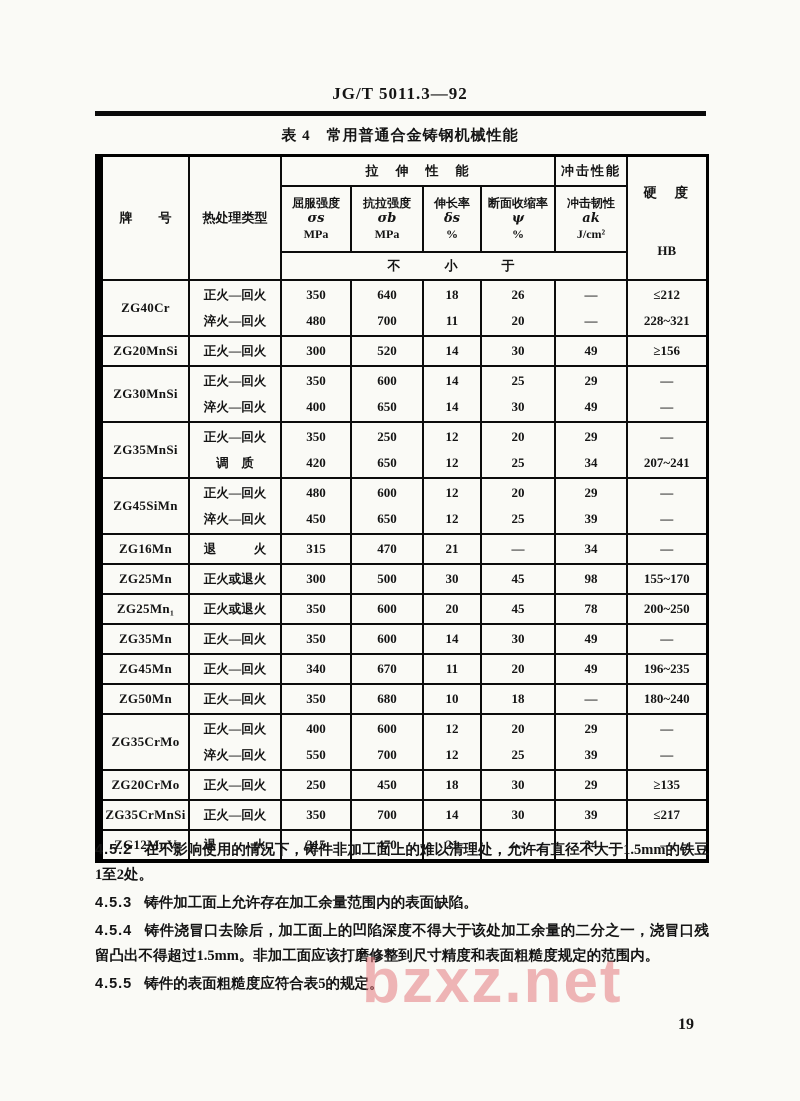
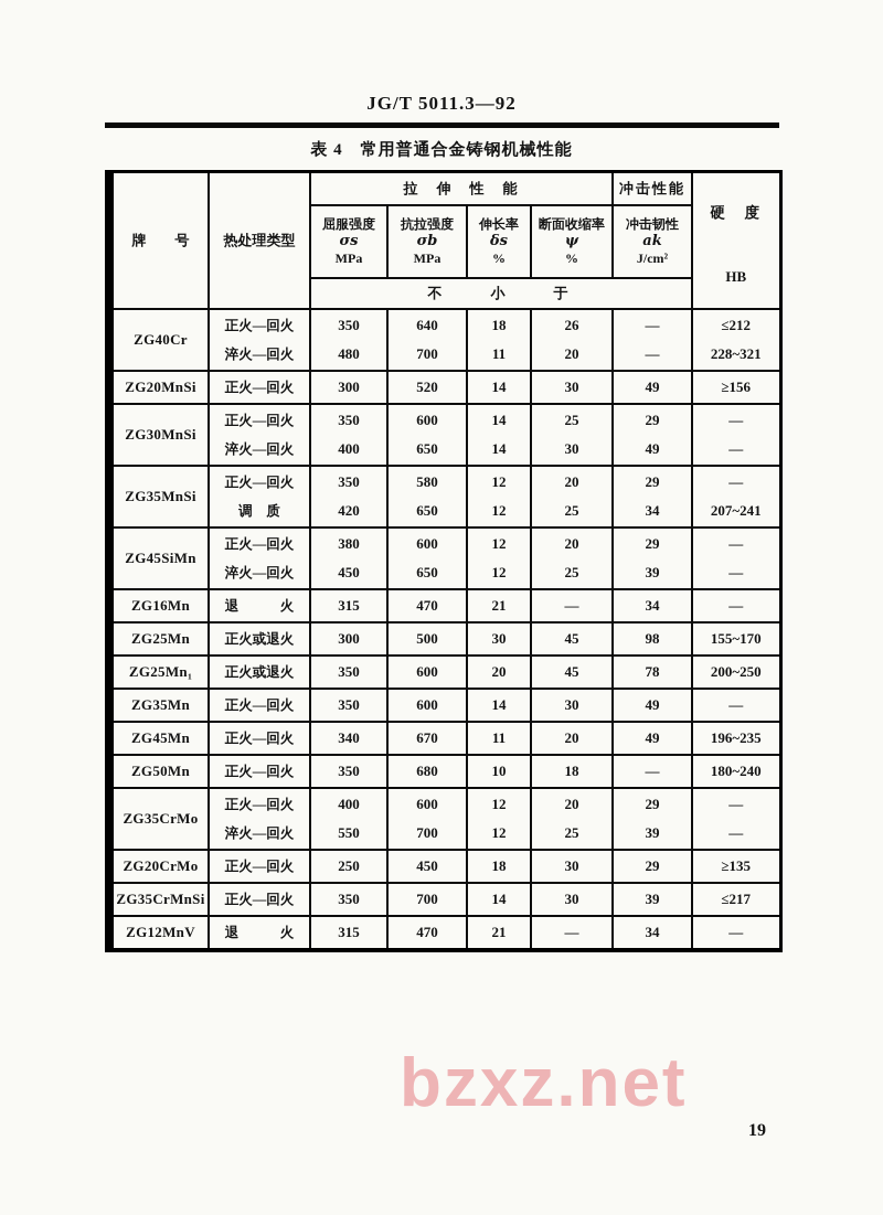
  JG/T 5011.3—92
  表 4 常用普通合金铸钢机械性能
  牌 号	热处理类型	拉 伸 性 能	冲击性能	硬 度 HB
  屈服强度 σs MPa	抗拉强度 σb MPa	伸长率 δs %	断面收缩率 ψ %	冲击韧性 ak J/cm²
  不 小 于
  ZG40Cr	正火—回火淬火—回火	350480	640700	1811	2620	——	≤212228~321
  ZG20MnSi	正火—回火	300	520	14	30	49	≥156
  ZG30MnSi	正火—回火淬火—回火	350400	600650	1414	2530	2949	——
- ZG35MnSi	正火—回火调 质	350420	250650	1212	2025	2934	—207~241
+ ZG35MnSi	正火—回火调 质	350420	580650	1212	2025	2934	—207~241
- ZG45SiMn	正火—回火淬火—回火	480450	600650	1212	2025	2939	——
+ ZG45SiMn	正火—回火淬火—回火	380450	600650	1212	2025	2939	——
  ZG16Mn	退 火	315	470	21	—	34	—
  ZG25Mn	正火或退火	300	500	30	45	98	155~170
  ZG25Mn₁	正火或退火	350	600	20	45	78	200~250
  ZG35Mn	正火—回火	350	600	14	30	49	—
  ZG45Mn	正火—回火	340	670	11	20	49	196~235
  ZG50Mn	正火—回火	350	680	10	18	—	180~240
  ZG35CrMo	正火—回火淬火—回火	400550	600700	1212	2025	2939	——
  ZG20CrMo	正火—回火	250	450	18	30	29	≥135
  ZG35CrMnSi	正火—回火	350	700	14	30	39	≤217
  ZG12MnV	退 火	315	470	21	—	34	—
- 4.5.2 在不影响使用的情况下，铸件非加工面上的难以清理处，允许有直径不大于1.5mm的铁豆1至2处。
- 4.5.3 铸件加工面上允许存在加工余量范围内的表面缺陷。
- 4.5.4 铸件浇冒口去除后，加工面上的凹陷深度不得大于该处加工余量的二分之一，浇冒口残留凸出不得超过1.5mm。非加工面应该打磨修整到尺寸精度和表面粗糙度规定的范围内。
- 4.5.5 铸件的表面粗糙度应符合表5的规定。
  bzxz.net
  19
